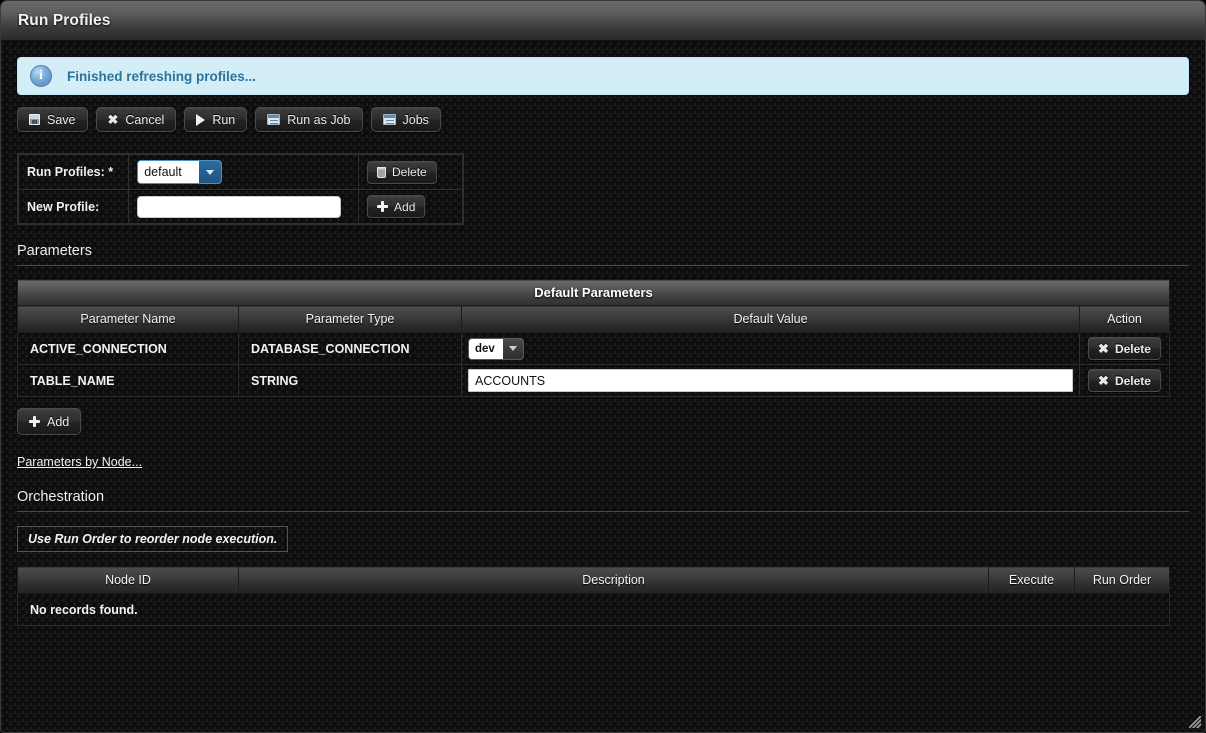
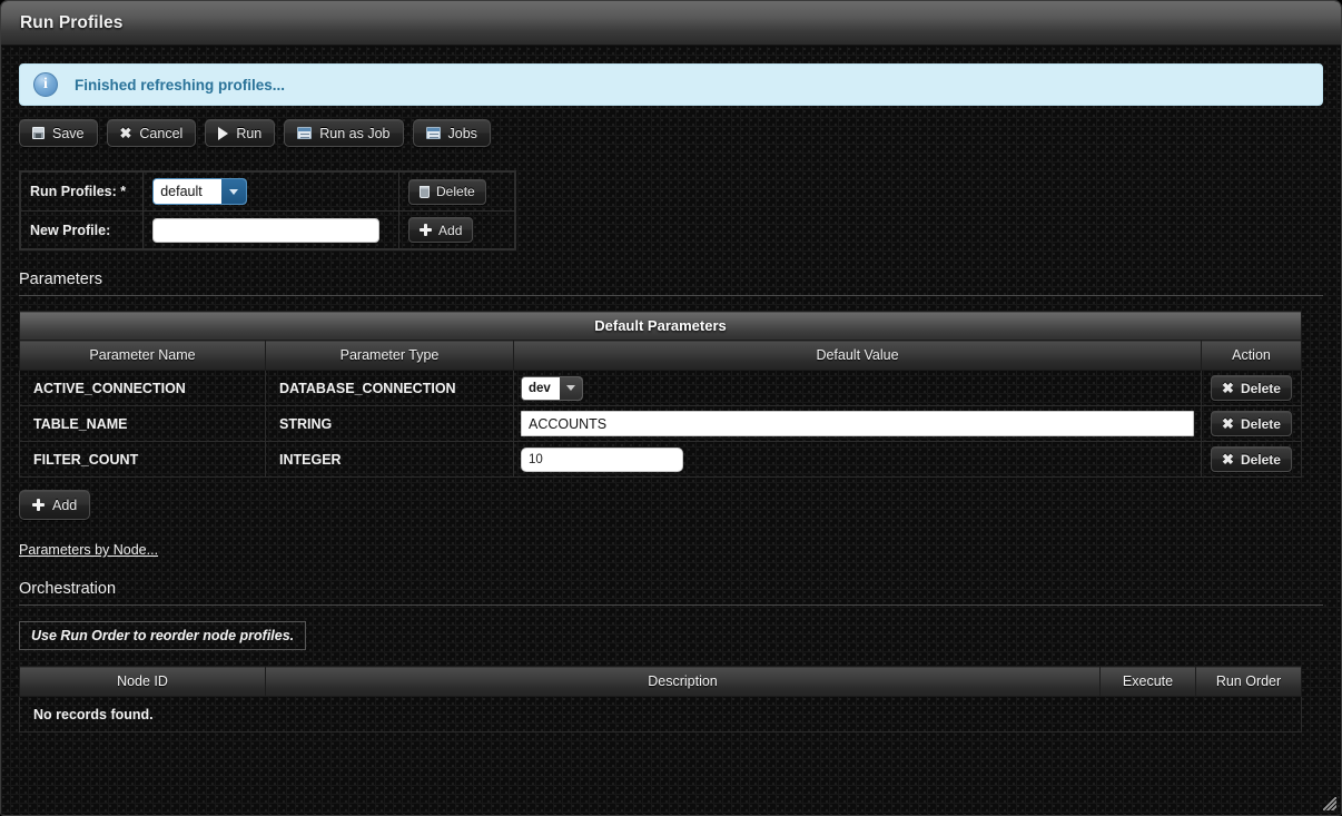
  Run Profiles
  i
  Finished refreshing profiles...
  Save
  ✖
  Cancel
  Run
  Run as Job
  Jobs
  Run Profiles: *	default	Delete
  New Profile:		Add
  Parameters
  Default Parameters
  Parameter Name	Parameter Type	Default Value	Action
  ACTIVE_CONNECTION	DATABASE_CONNECTION	dev	✖ Delete
  TABLE_NAME	STRING	ACCOUNTS	✖ Delete
+ FILTER_COUNT	INTEGER	10	✖ Delete
  Add
  Parameters by Node...
  Orchestration
- Use Run Order to reorder node execution.
+ Use Run Order to reorder node profiles.
  Node ID	Description	Execute	Run Order
  No records found.
